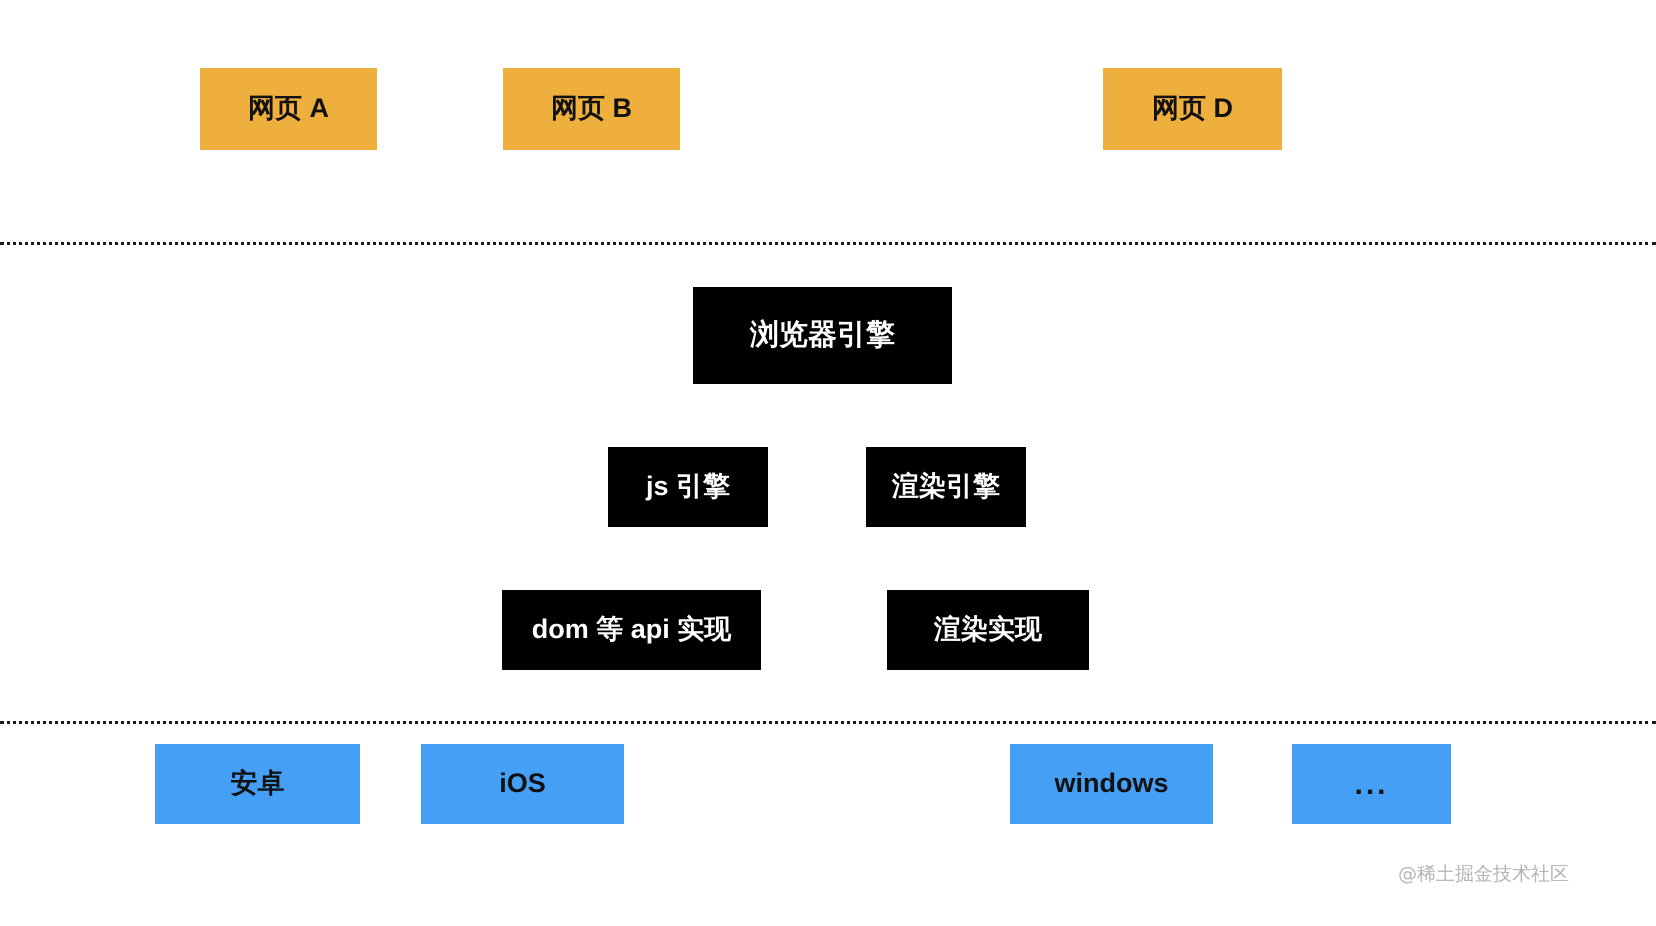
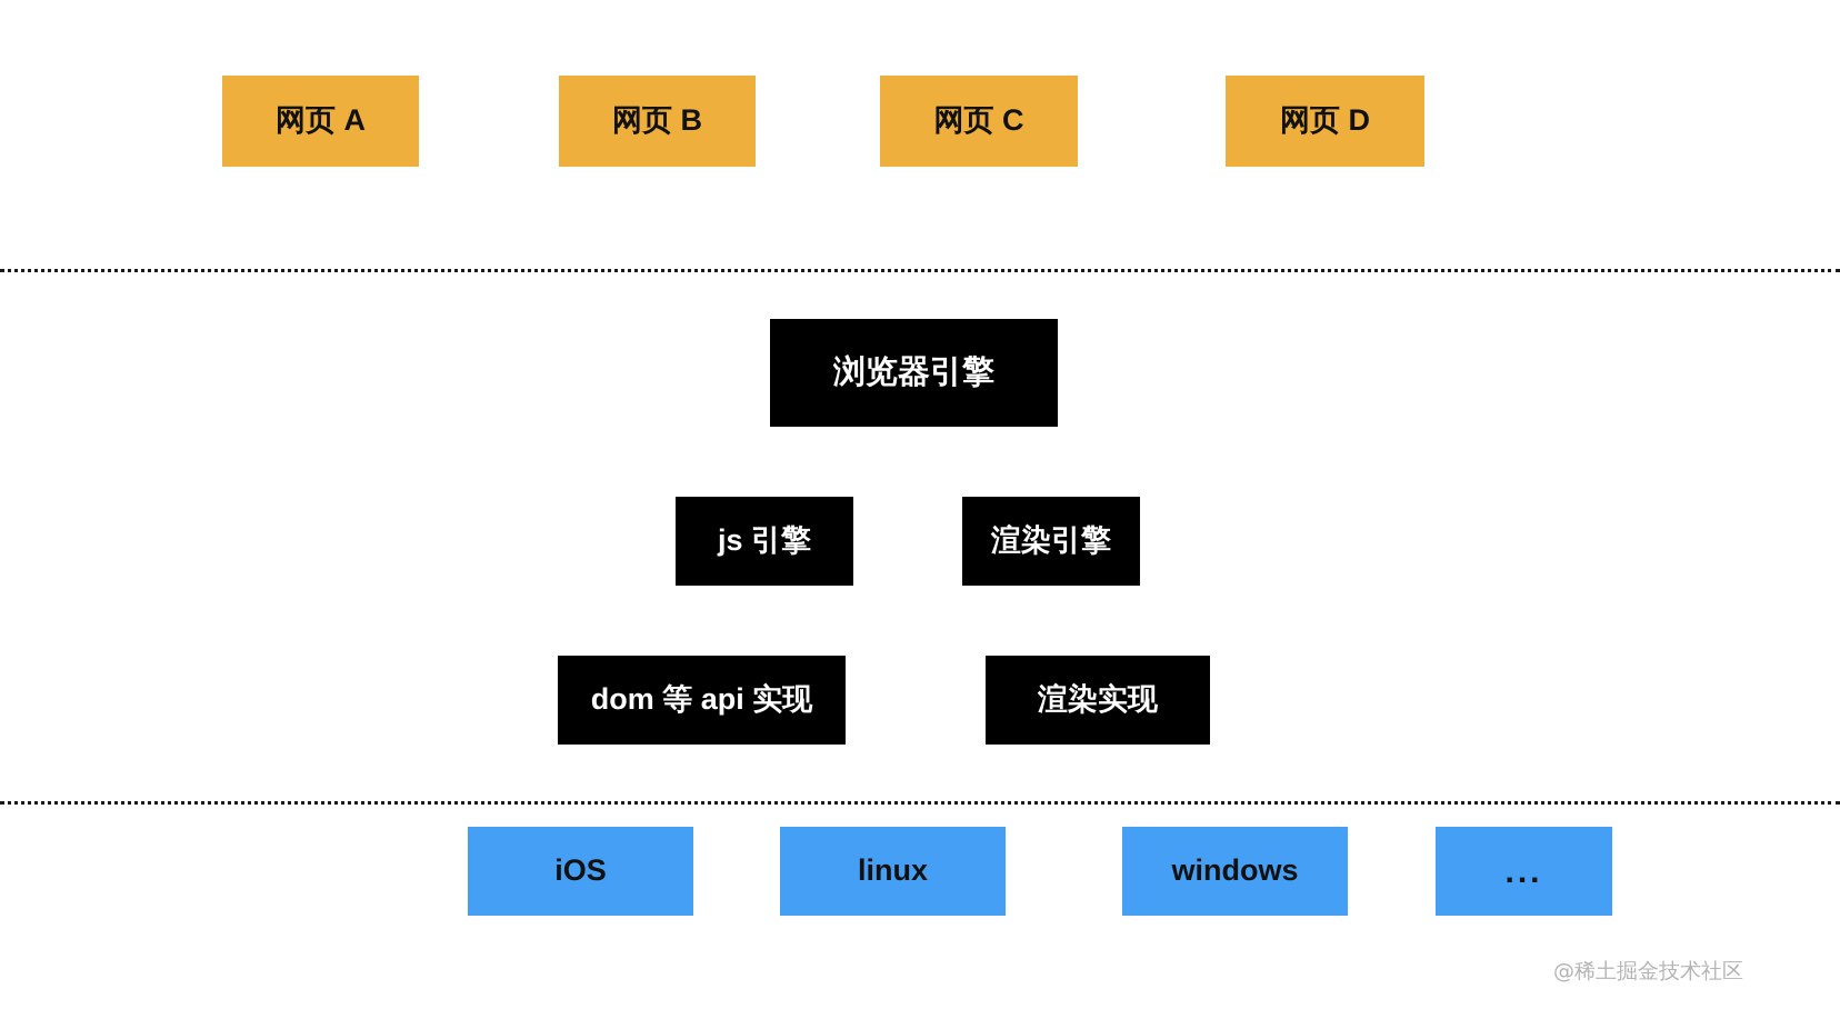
  网页 A
  网页 B
+ 网页 C
  网页 D
  浏览器引擎
  js 引擎
  渲染引擎
  dom 等 api 实现
  渲染实现
- 安卓
  iOS
+ linux
  windows
  ...
  @稀土掘金技术社区
